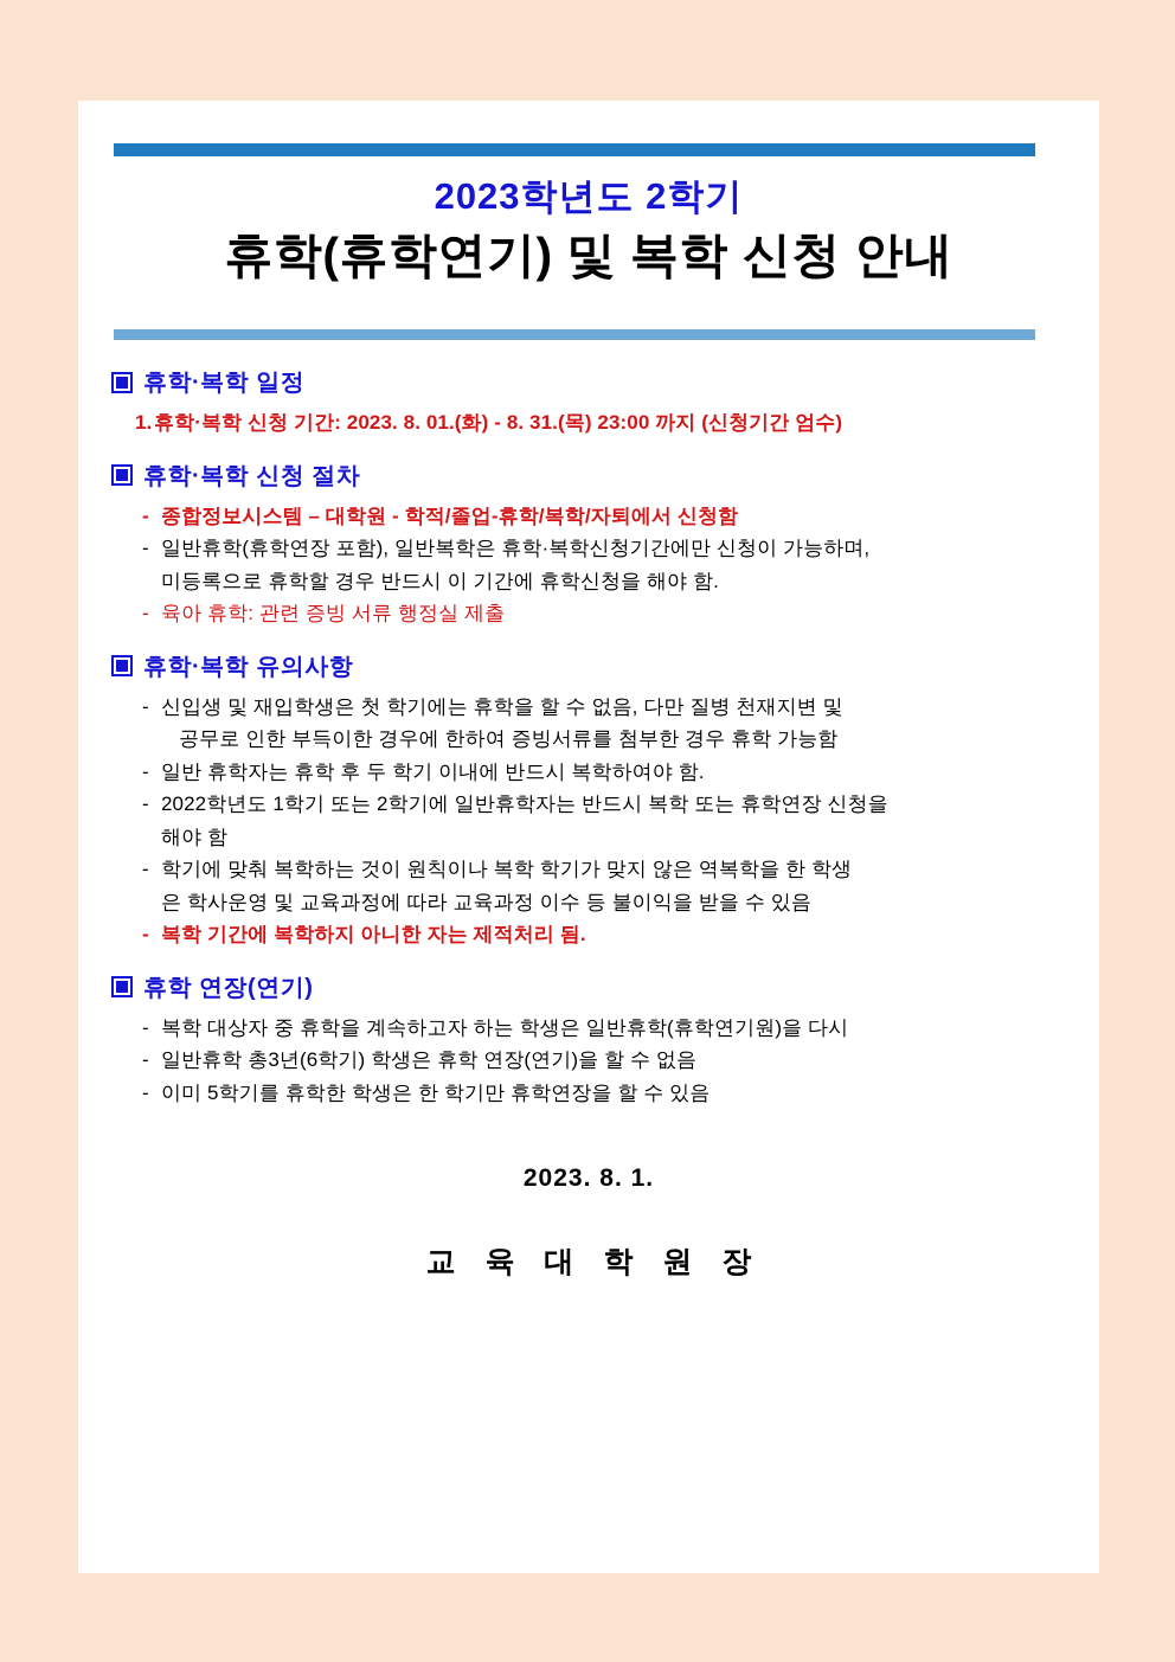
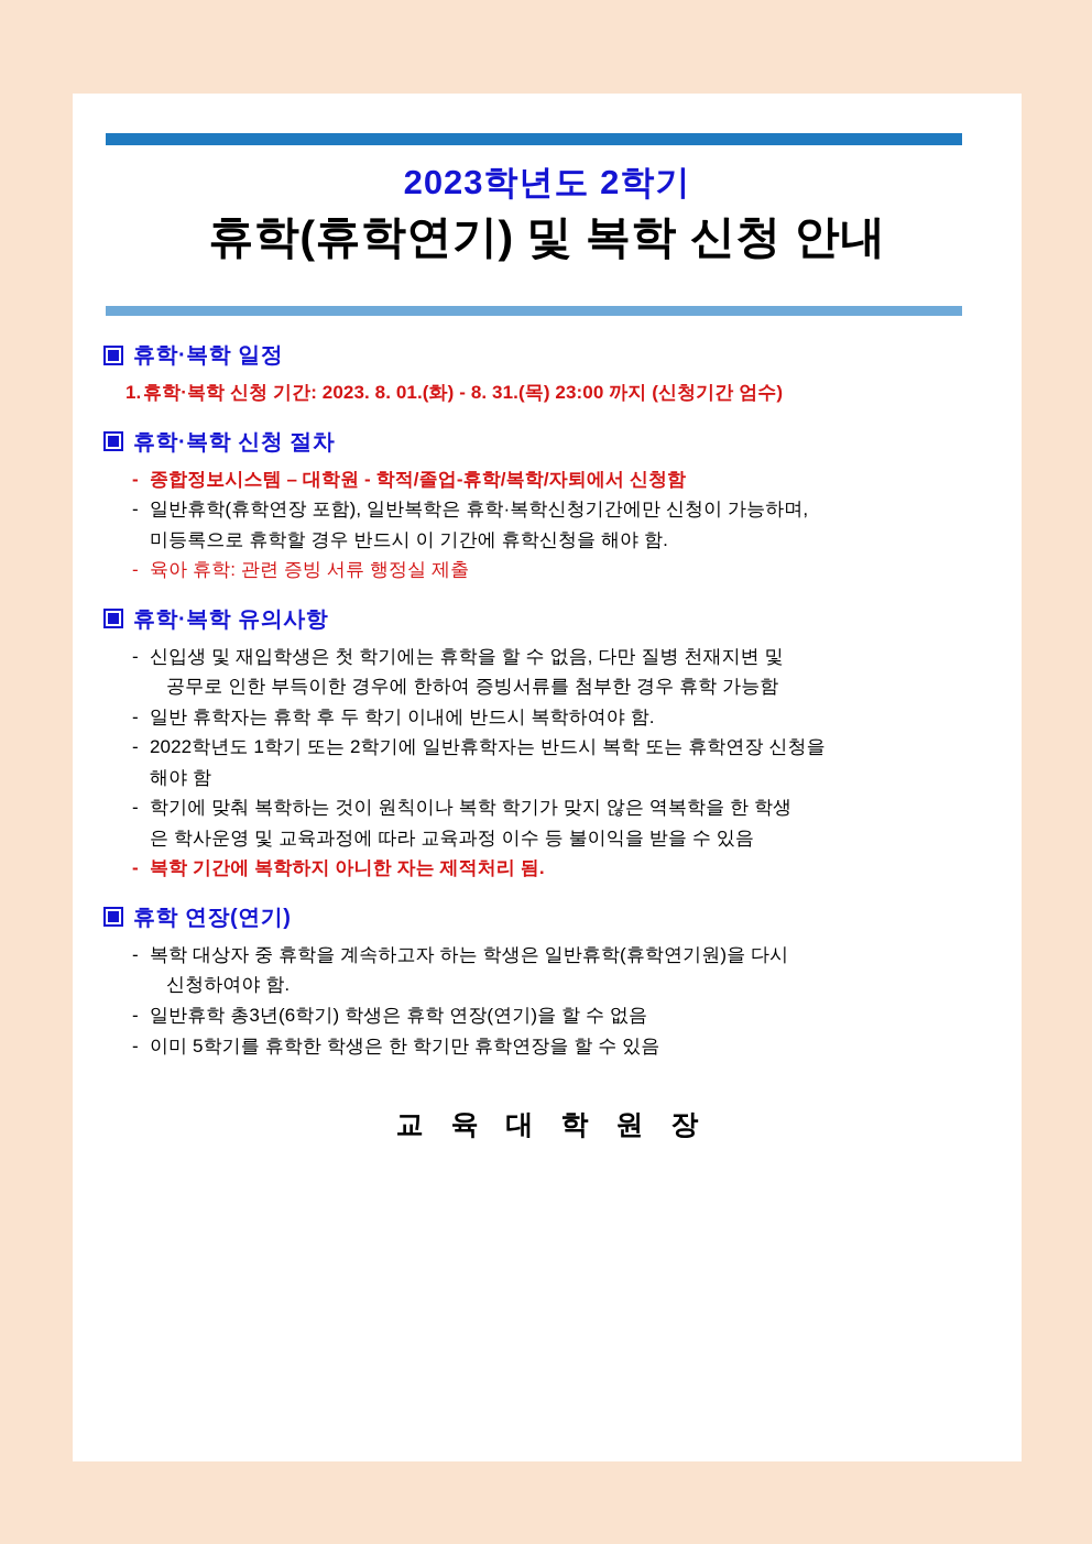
  2023학년도 2학기
  휴학(휴학연기) 및 복학 신청 안내
  휴학·복학 일정
  1.
  휴학·복학 신청 기간: 2023. 8. 01.(화) - 8. 31.(목) 23:00 까지 (신청기간 엄수)
  휴학·복학 신청 절차
  -
  종합정보시스템 – 대학원 - 학적/졸업-휴학/복학/자퇴에서 신청함
  -
  일반휴학(휴학연장 포함), 일반복학은 휴학·복학신청기간에만 신청이 가능하며,
  미등록으로 휴학할 경우 반드시 이 기간에 휴학신청을 해야 함.
  -
  육아 휴학: 관련 증빙 서류 행정실 제출
  휴학·복학 유의사항
  -
  신입생 및 재입학생은 첫 학기에는 휴학을 할 수 없음, 다만 질병 천재지변 및
  공무로 인한 부득이한 경우에 한하여 증빙서류를 첨부한 경우 휴학 가능함
  -
  일반 휴학자는 휴학 후 두 학기 이내에 반드시 복학하여야 함.
  -
  2022학년도 1학기 또는 2학기에 일반휴학자는 반드시 복학 또는 휴학연장 신청을
  해야 함
  -
  학기에 맞춰 복학하는 것이 원칙이나 복학 학기가 맞지 않은 역복학을 한 학생
  은 학사운영 및 교육과정에 따라 교육과정 이수 등 불이익을 받을 수 있음
  -
  복학 기간에 복학하지 아니한 자는 제적처리 됨.
  휴학 연장(연기)
  -
  복학 대상자 중 휴학을 계속하고자 하는 학생은 일반휴학(휴학연기원)을 다시
+ 신청하여야 함.
  -
  일반휴학 총3년(6학기) 학생은 휴학 연장(연기)을 할 수 없음
  -
  이미 5학기를 휴학한 학생은 한 학기만 휴학연장을 할 수 있음
- 2023. 8. 1.
  교 육 대 학 원 장
